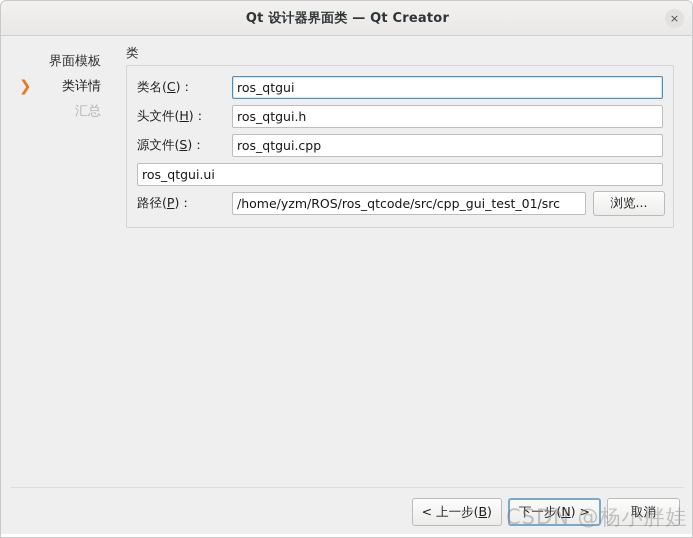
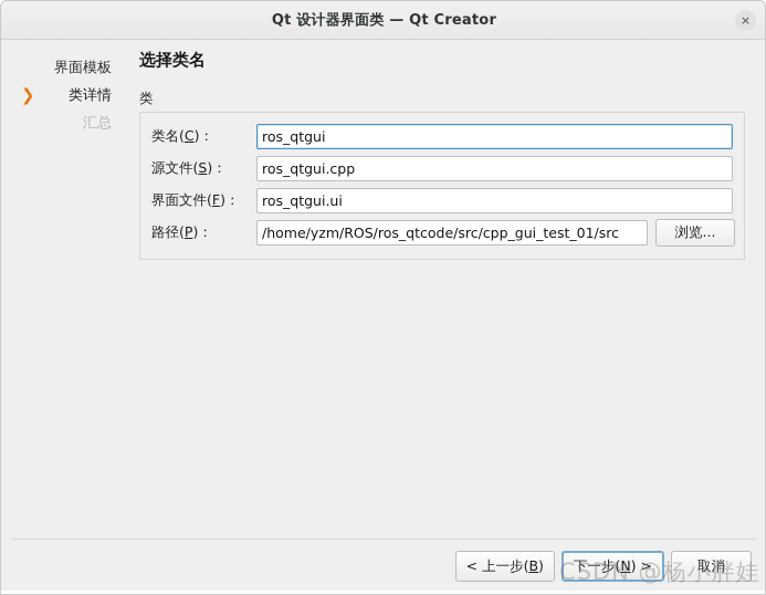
  Qt 设计器界面类 — Qt Creator
  ×
  界面模板
  ❯
  类详情
  汇总
+ 选择类名
  类
  类名(C)：
  ros_qtgui
- 头文件(H)：
- ros_qtgui.h
  源文件(S)：
  ros_qtgui.cpp
+ 界面文件(F)：
  ros_qtgui.ui
  路径(P)：
  /home/yzm/ROS/ros_qtcode/src/cpp_gui_test_01/src
  浏览...
  < 上一步(B)
  下一步(N) >
  取消
  CSDN @杨小胖娃
